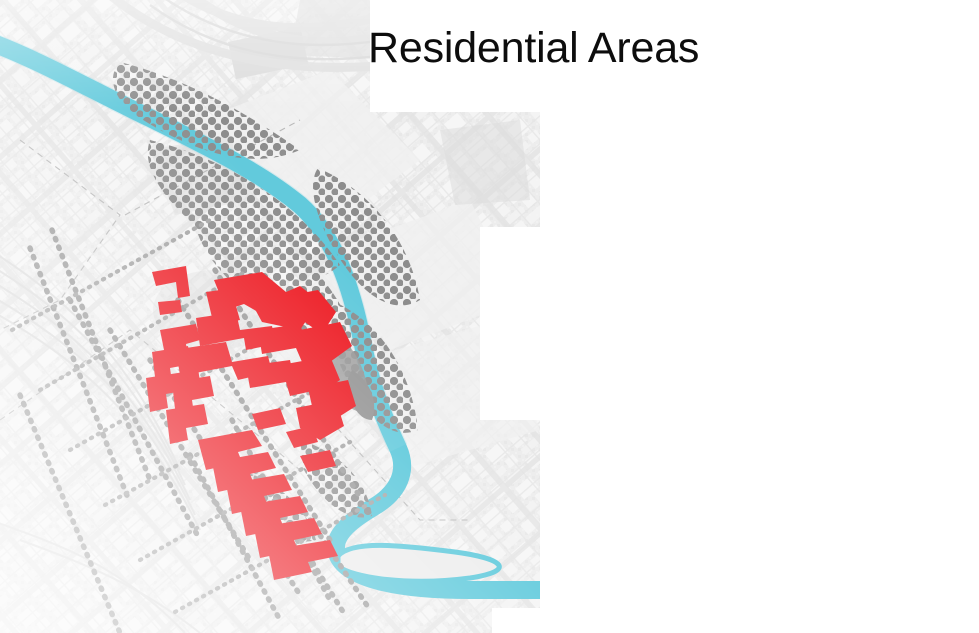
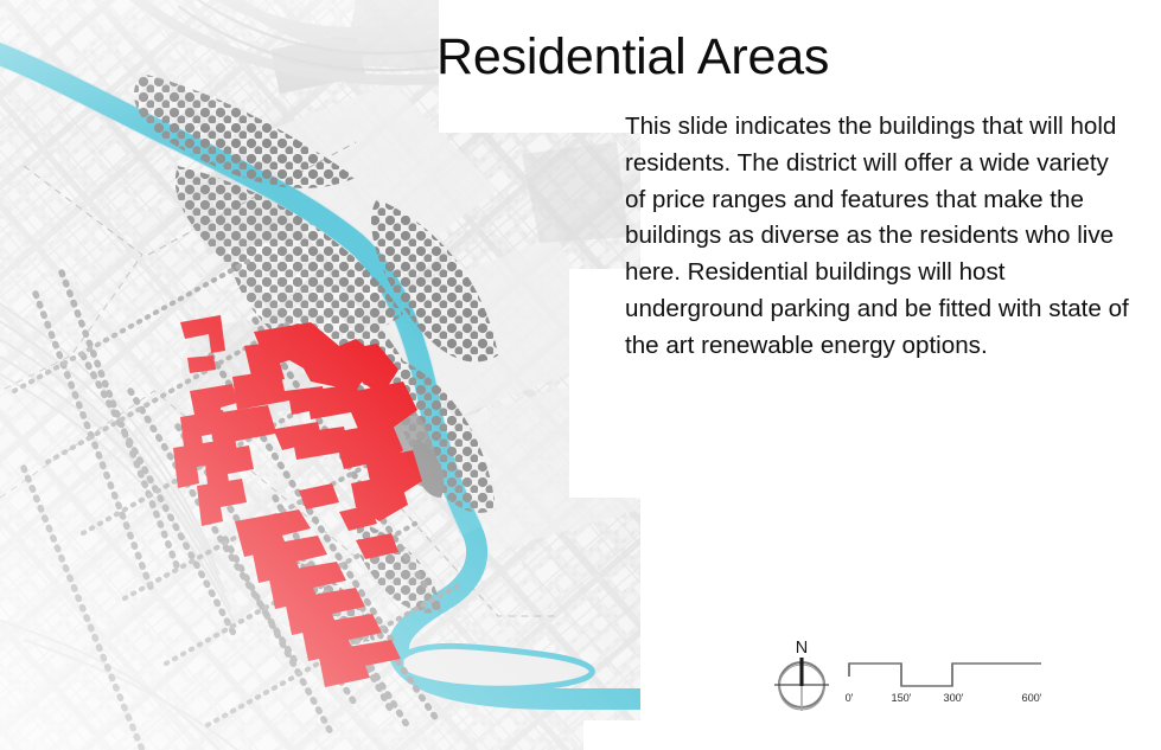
  Residential Areas
+ This slide indicates the buildings that will hold residents. The district will offer a wide variety of price ranges and features that make the buildings as diverse as the residents who live here. Residential buildings will host underground parking and be fitted with state of the art renewable energy options.
+ 0'
+ 150'
+ 300'
+ 600'
+ N
